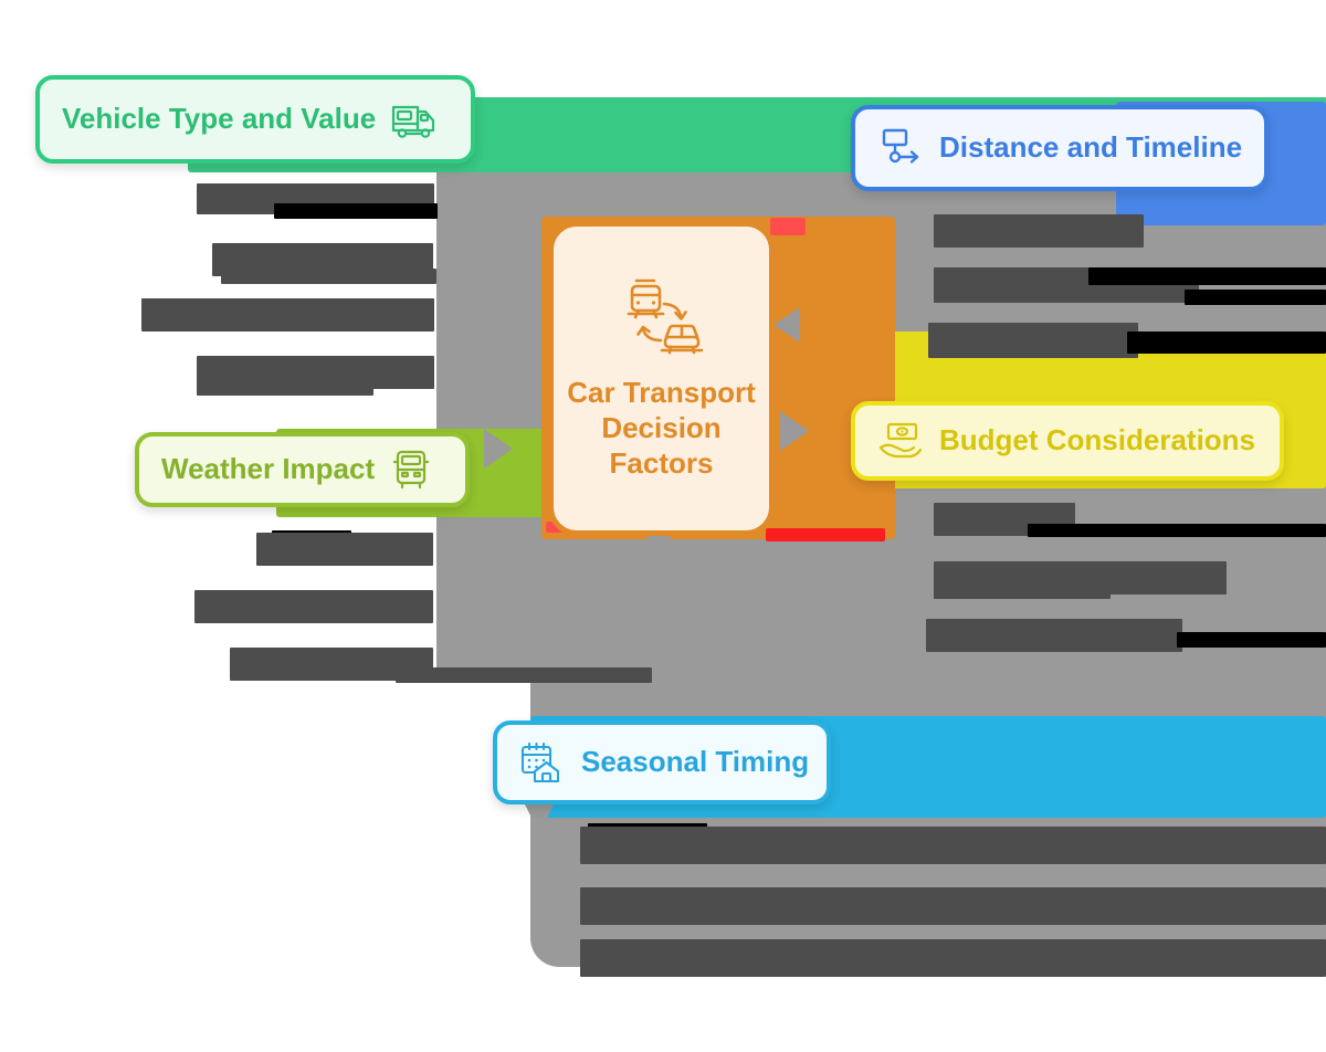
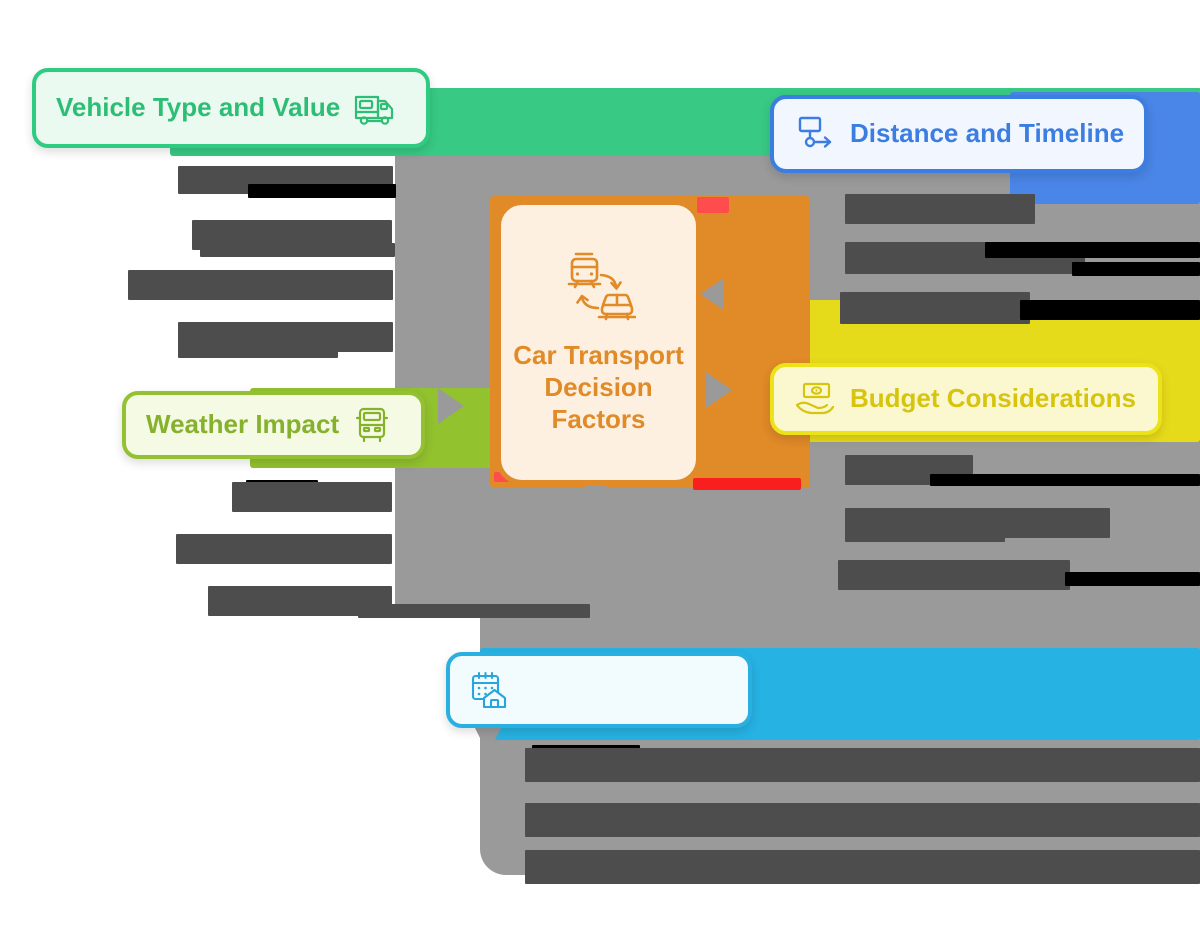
  Car Transport Decision Factors
  Vehicle Type and Value
  Distance and Timeline
  Weather Impact
  Budget Considerations
- Seasonal Timing
